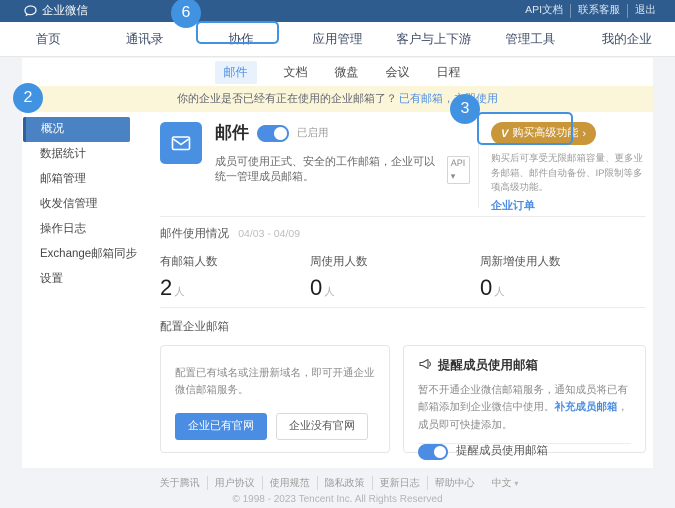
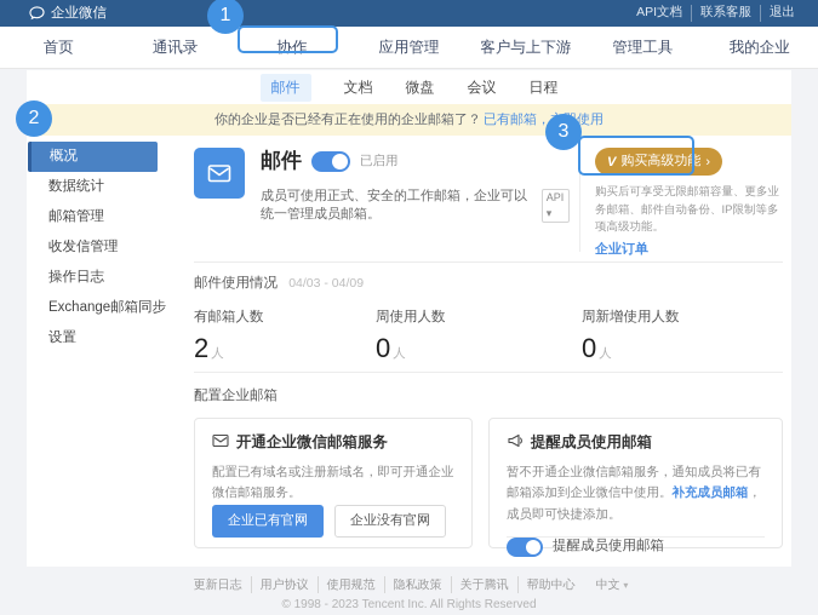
  企业微信
  API文档
  联系客服
  退出
  首页
  通讯录
  协作
  应用管理
  客户与上下游
  管理工具
  我的企业
  邮件
  文档
  微盘
  会议
  日程
  你的企业是否已经有正在使用的企业邮箱了？
  已有邮箱，使用
  概况
  数据统计
  邮箱管理
  收发信管理
  操作日志
  Exchange邮箱同步
  设置
  邮件
  已启用
  成员可使用正式、安全的工作邮箱，企业可以统一管理成员邮箱。
  API ▾
  V
  购买高级功能
  ›
  购买后可享受无限邮箱容量、更多业务邮箱、邮件自动备份、IP限制等多项高级功能。
  企业订单
  邮件使用情况 04/03 - 04/09
  有邮箱人数
  2 人
  周使用人数
  0 人
  周新增使用人数
  0 人
  配置企业邮箱
+ 开通企业微信邮箱服务
  配置已有域名或注册新域名，即可开通企业微信邮箱服务。
  企业已有官网
  企业没有官网
  提醒成员使用邮箱
  暂不开通企业微信邮箱服务，通知成员将已有邮箱添加到企业微信中使用。补充成员邮箱，成员即可快捷添加。
  提醒成员使用邮箱
- 关于腾讯
+ 更新日志
  用户协议
  使用规范
  隐私政策
- 更新日志
+ 关于腾讯
  帮助中心
  中文 ▾
  © 1998 - 2023 Tencent Inc. All Rights Reserved
- 6
+ 1
  2
  3
